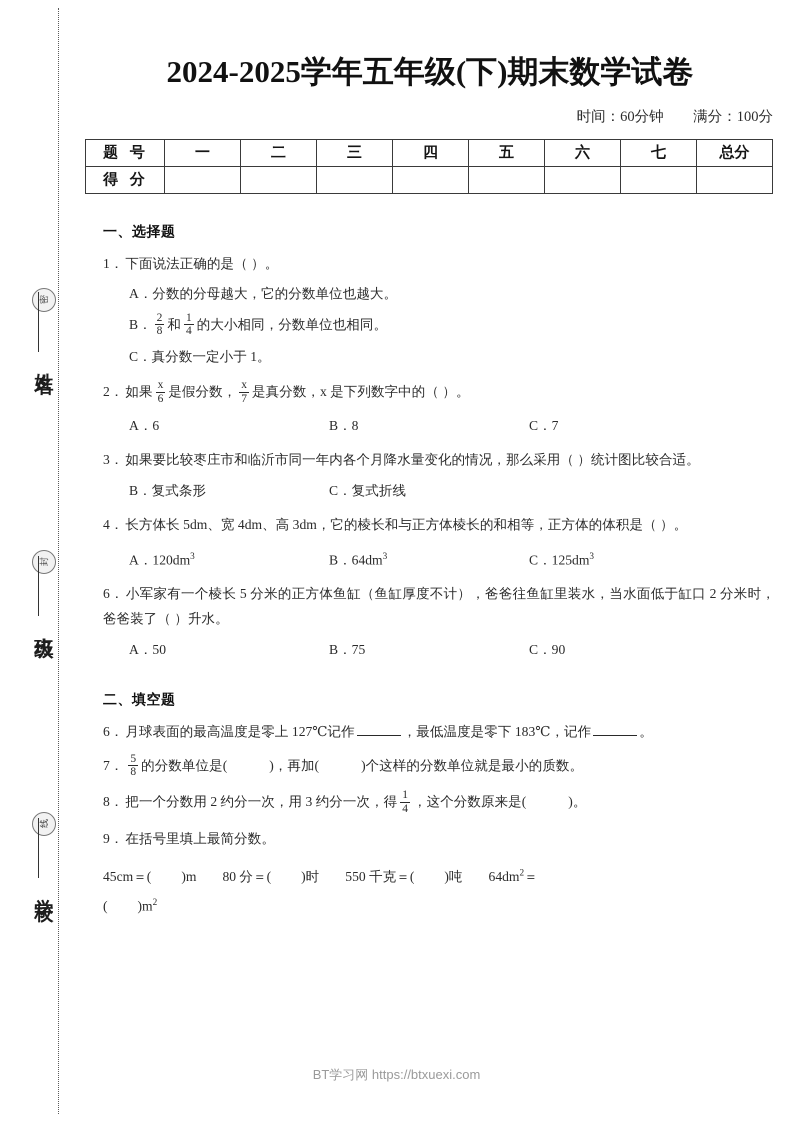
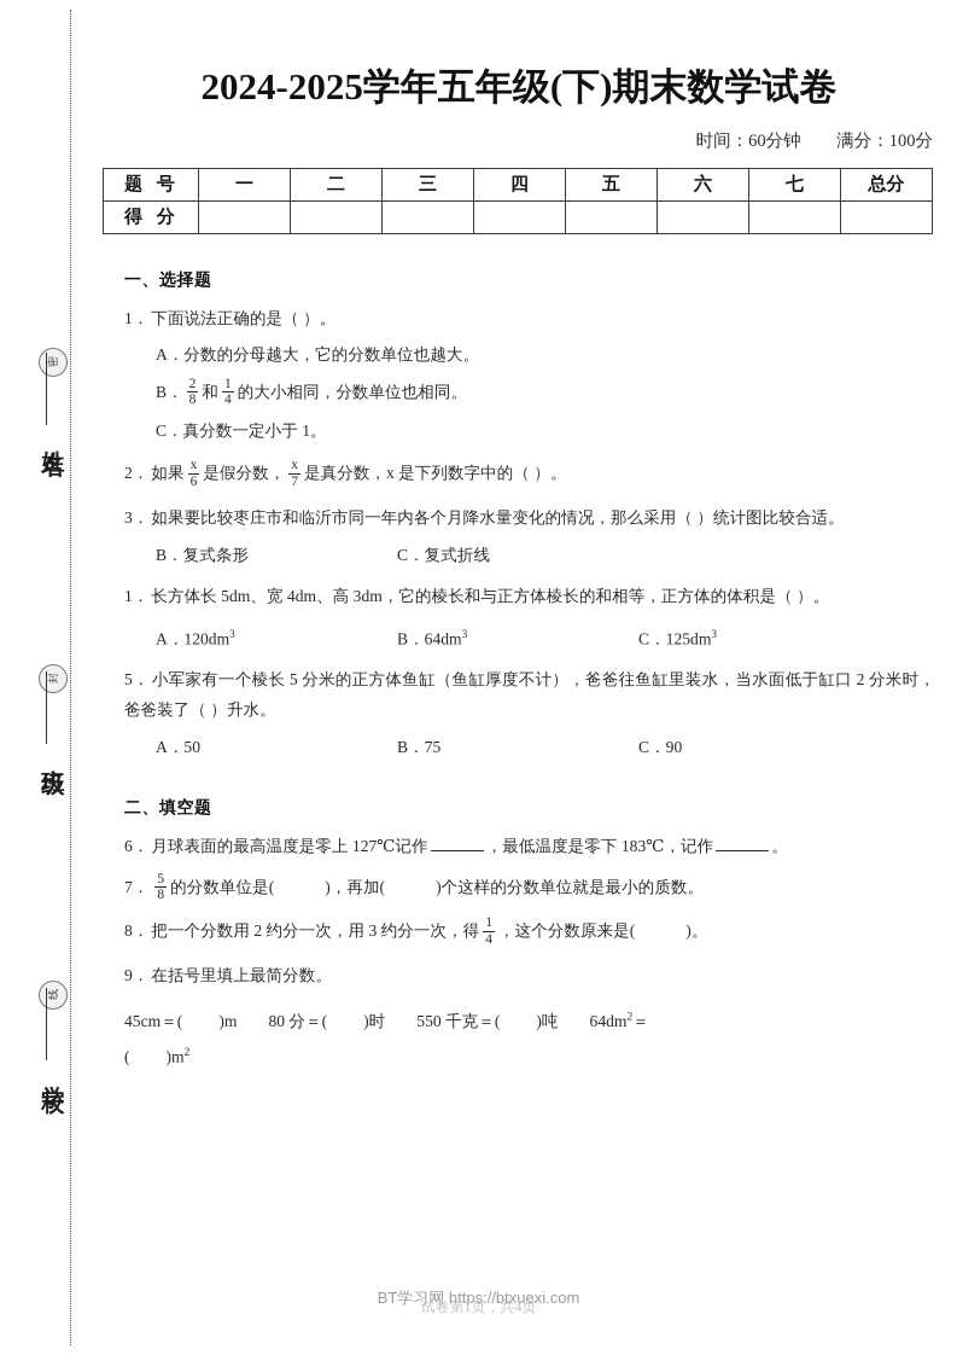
  2024-2025学年五年级(下)期末数学试卷
  时间：60分钟 满分：100分
  题 号	一	二	三	四	五	六	七	总分
  得 分
  一、选择题
  1． 下面说法正确的是（ ）。
  A．分数的分母越大，它的分数单位也越大。
  B．
  2
  8
  和
  1
  4
  的大小相同，分数单位也相同。
  C．真分数一定小于 1。
  2． 如果
  x
  6
  是假分数，
  x
  7
  是真分数，x 是下列数字中的（ ）。
- A．6
- B．8
- C．7
  3． 如果要比较枣庄市和临沂市同一年内各个月降水量变化的情况，那么采用（ ）统计图比较合适。
  B．复式条形
  C．复式折线
- 4． 长方体长 5dm、宽 4dm、高 3dm，它的棱长和与正方体棱长的和相等，正方体的体积是（ ）。
+ 1． 长方体长 5dm、宽 4dm、高 3dm，它的棱长和与正方体棱长的和相等，正方体的体积是（ ）。
  A．120dm3
  B．64dm3
  C．125dm3
- 6． 小军家有一个棱长 5 分米的正方体鱼缸（鱼缸厚度不计），爸爸往鱼缸里装水，当水面低于缸口 2 分米时，爸爸装了（ ）升水。
+ 5． 小军家有一个棱长 5 分米的正方体鱼缸（鱼缸厚度不计），爸爸往鱼缸里装水，当水面低于缸口 2 分米时，爸爸装了（ ）升水。
  A．50
  B．75
  C．90
  二、填空题
  6． 月球表面的最高温度是零上 127℃记作 ，最低温度是零下 183℃，记作 。
  7．
  5
  8
  的分数单位是( )，再加( )个这样的分数单位就是最小的质数。
  8． 把一个分数用 2 约分一次，用 3 约分一次，得
  1
  4
  ，这个分数原来是( )。
  9． 在括号里填上最简分数。
  45cm＝( )m 80 分＝( )时 550 千克＝( )吨 64dm2＝
  ( )m2
  BT学习网 https://btxuexi.com
+ 试卷第1页，共4页
